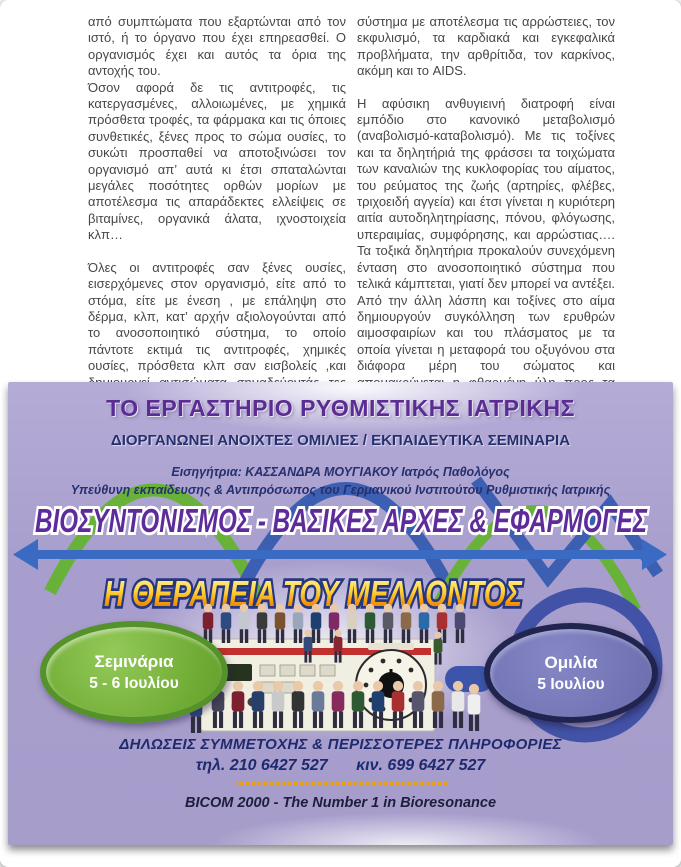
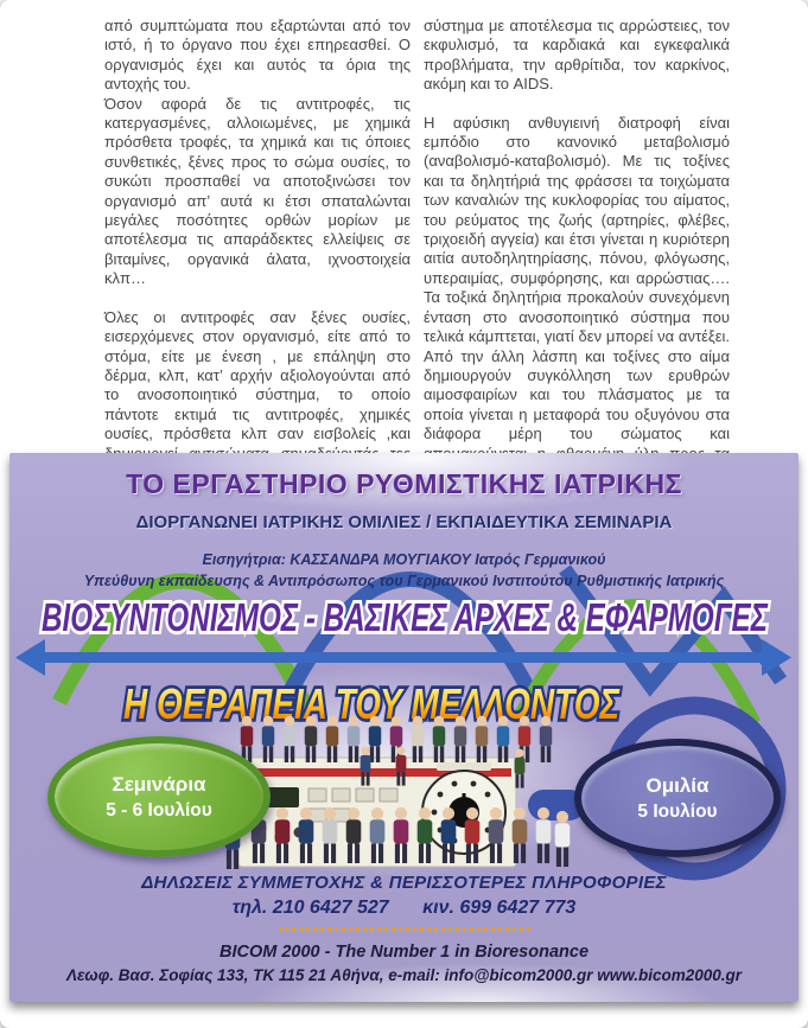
  από συμπτώματα που εξαρτώνται από τον ιστό, ή το όργανο που έχει επηρεασθεί. Ο οργανισμός έχει και αυτός τα όρια της αντοχής του.
- Όσον αφορά δε τις αντιτροφές, τις κατεργασμένες, αλλοιωμένες, με χημικά πρόσθετα τροφές, τα φάρμακα και τις όποιες συνθετικές, ξένες προς το σώμα ουσίες, το συκώτι προσπαθεί να αποτοξινώσει τον οργανισμό απ’ αυτά κι έτσι σπαταλώνται μεγάλες ποσότητες ορθών μορίων με αποτέλεσμα τις απαράδεκτες ελλείψεις σε βιταμίνες, οργανικά άλατα, ιχνοστοιχεία κλπ…
+ Όσον αφορά δε τις αντιτροφές, τις κατεργασμένες, αλλοιωμένες, με χημικά πρόσθετα τροφές, τα χημικά και τις όποιες συνθετικές, ξένες προς το σώμα ουσίες, το συκώτι προσπαθεί να αποτοξινώσει τον οργανισμό απ’ αυτά κι έτσι σπαταλώνται μεγάλες ποσότητες ορθών μορίων με αποτέλεσμα τις απαράδεκτες ελλείψεις σε βιταμίνες, οργανικά άλατα, ιχνοστοιχεία κλπ…
  σύστημα με αποτέλεσμα τις αρρώστειες, τον εκφυλισμό, τα καρδιακά και εγκεφαλικά προβλήματα, την αρθρίτιδα, τον καρκίνος, ακόμη και το AIDS.
  Η αφύσικη ανθυγιεινή διατροφή είναι εμπόδιο στο κανονικό μεταβολισμό (αναβολισμό-καταβολισμό). Με τις τοξίνες και τα δηλητήριά της φράσσει τα τοιχώματα των καναλιών της κυκλοφορίας του αίματος, του ρεύματος της ζωής (αρτηρίες, φλέβες, τριχοειδή αγγεία) και έτσι γίνεται η κυριότερη αιτία αυτοδηλητηρίασης, πόνου, φλόγωσης, υπεραιμίας, συμφόρησης, και αρρώστιας…. Τα τοξικά δηλητήρια προκαλούν συνεχόμενη ένταση στο ανοσοποιητικό σύστημα που τελικά κάμπτεται, γιατί δεν μπορεί να αντέξει. Από την άλλη λάσπη και τοξίνες στο αίμα δημιουργούν συγκόλληση των ερυθρών αιμοσφαιρίων και του πλάσματος με τα οποία γίνεται η μεταφορά του οξυγόνου στα διάφορα μέρη του σώματος και
  ΒΙΟΣΥΝΤΟΝΙΣΜΟΣ - ΒΑΣΙΚΕΣ ΑΡΧΕΣ & ΕΦΑΡΜΟΓΕΣ
  Η ΘΕΡΑΠΕΙΑ ΤΟΥ ΜΕΛΛΟΝΤΟΣ
  ΤΟ ΕΡΓΑΣΤΗΡΙΟ ΡΥΘΜΙΣΤΙΚΗΣ ΙΑΤΡΙΚΗΣ
- ΔΙΟΡΓΑΝΩΝΕΙ ΑΝΟΙΧΤΕΣ ΟΜΙΛΙΕΣ / ΕΚΠΑΙΔΕΥΤΙΚΑ ΣΕΜΙΝΑΡΙΑ
+ ΔΙΟΡΓΑΝΩΝΕΙ ΙΑΤΡΙΚΗΣ ΟΜΙΛΙΕΣ / ΕΚΠΑΙΔΕΥΤΙΚΑ ΣΕΜΙΝΑΡΙΑ
- Εισηγήτρια: ΚΑΣΣΑΝΔΡΑ ΜΟΥΓΙΑΚΟΥ Ιατρός Παθολόγος
+ Εισηγήτρια: ΚΑΣΣΑΝΔΡΑ ΜΟΥΓΙΑΚΟΥ Ιατρός Γερμανικού
  Υπεύθυνη εκπαίδευσης & Αντιπρόσωπος του Γερμανικού Ινστιτούτου Ρυθμιστικής Ιατρικής
  Σεμινάρια
  5 - 6 Ιουλίου
  Ομιλία
  5 Ιουλίου
  ΔΗΛΩΣΕΙΣ ΣΥΜΜΕΤΟΧΗΣ & ΠΕΡΙΣΣΟΤΕΡΕΣ ΠΛΗΡΟΦΟΡΙΕΣ
- τηλ. 210 6427 527 κιν. 699 6427 527
+ τηλ. 210 6427 527 κιν. 699 6427 773
  BICOM 2000 - The Number 1 in Bioresonance
+ Λεωφ. Βασ. Σοφίας 133, ΤΚ 115 21 Αθήνα, e-mail: info@bicom2000.gr www.bicom2000.gr
